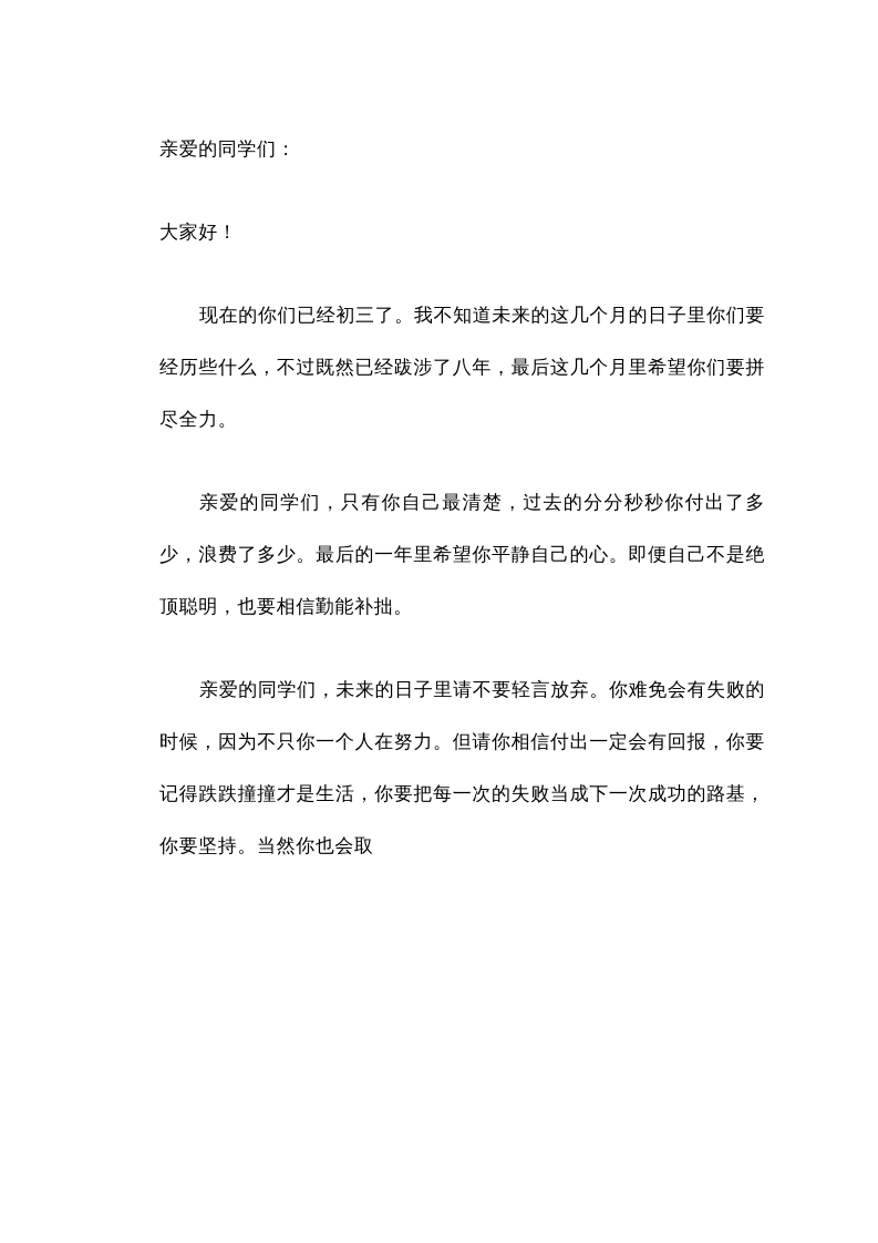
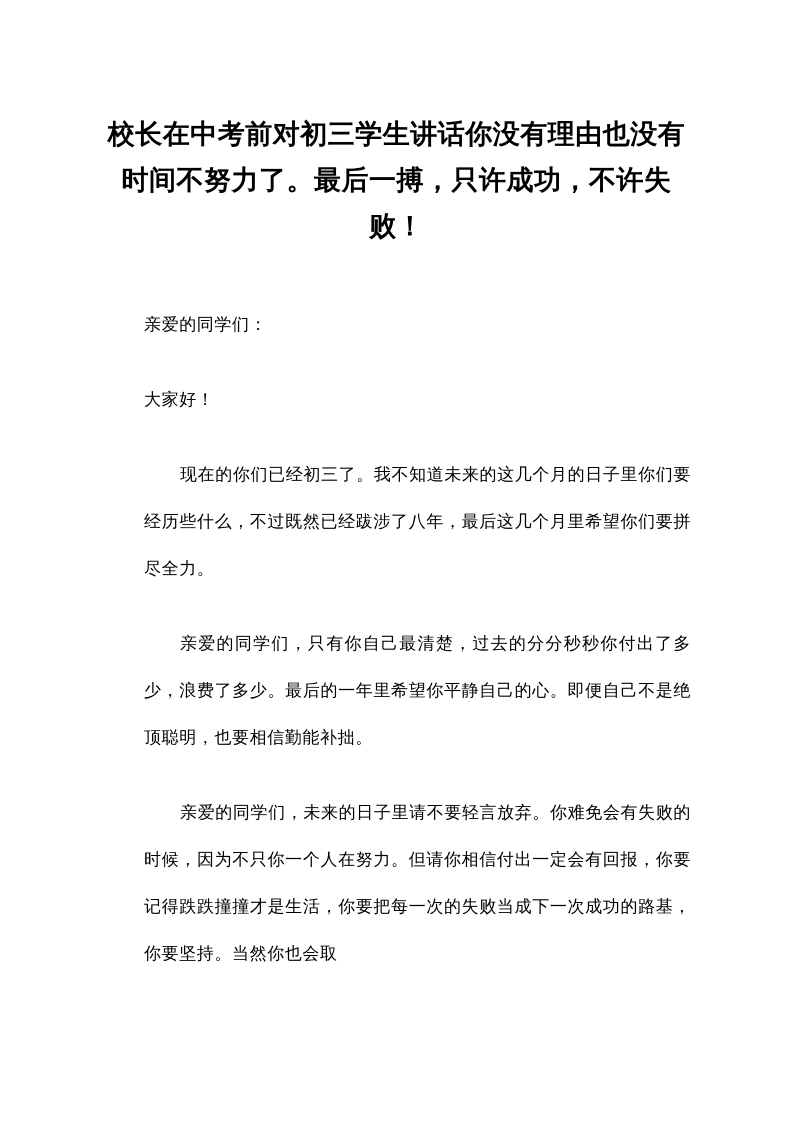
+ 校长在中考前对初三学生讲话你没有理由也没有时间不努力了。最后一搏，只许成功，不许失败！
  亲爱的同学们：
  大家好！
  现在的你们已经初三了。我不知道未来的这几个月的日子里你们要经历些什么，不过既然已经跋涉了八年，最后这几个月里希望你们要拼尽全力。
  亲爱的同学们，只有你自己最清楚，过去的分分秒秒你付出了多少，浪费了多少。最后的一年里希望你平静自己的心。即便自己不是绝顶聪明，也要相信勤能补拙。
  亲爱的同学们，未来的日子里请不要轻言放弃。你难免会有失败的时候，因为不只你一个人在努力。但请你相信付出一定会有回报，你要记得跌跌撞撞才是生活，你要把每一次的失败当成下一次成功的路基，你要坚持。当然你也会取
